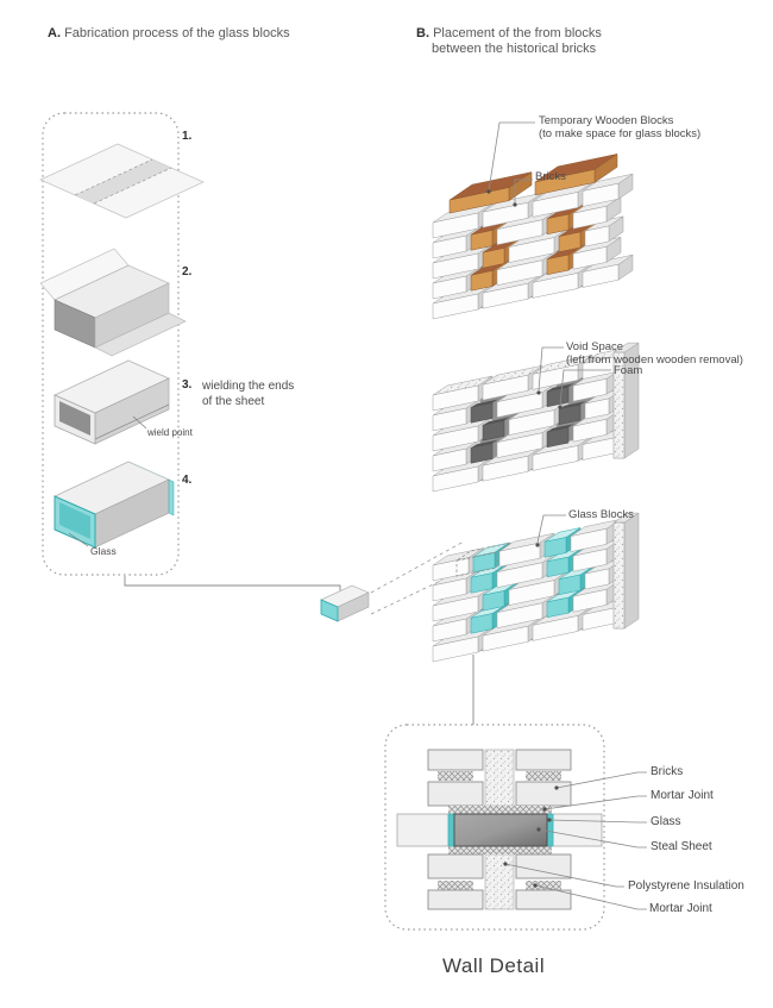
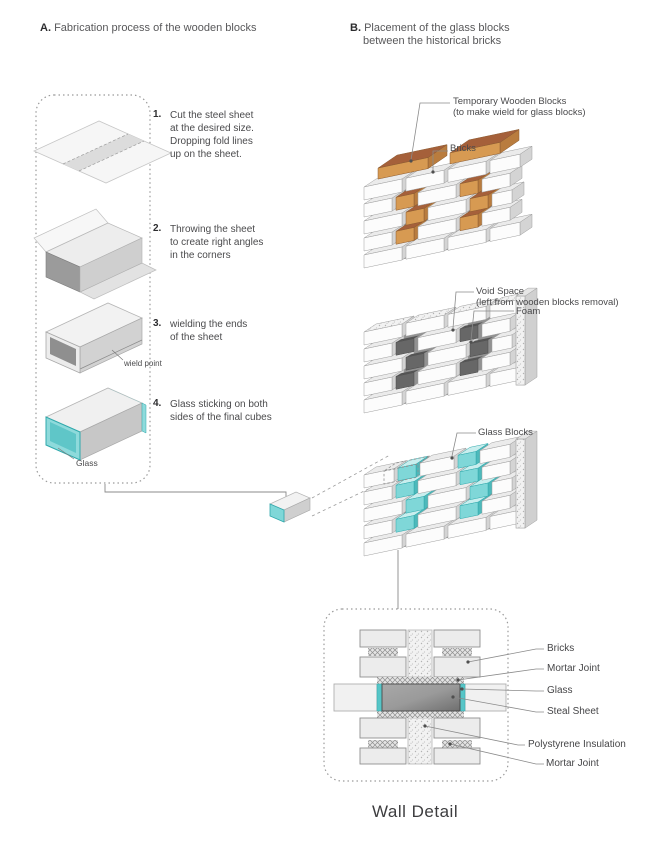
- A. Fabrication process of the glass blocks
+ A. Fabrication process of the wooden blocks
- B. Placement of the from blocks
+ B. Placement of the glass blocks
  between the historical bricks
  1.
+ Cut the steel sheet
+ at the desired size.
+ Dropping fold lines
+ up on the sheet.
  2.
+ Throwing the sheet
+ to create right angles
+ in the corners
  3.
  wielding the ends
  of the sheet
  4.
+ Glass sticking on both
+ sides of the final cubes
  wield point
  Glass
  Temporary Wooden Blocks
- (to make space for glass blocks)
+ (to make wield for glass blocks)
  Bricks
  Void Space
- (left from wooden wooden removal)
+ (left from wooden blocks removal)
  Foam
  Glass Blocks
  Bricks
  Mortar Joint
  Glass
  Steal Sheet
  Polystyrene Insulation
  Mortar Joint
  Wall Detail
